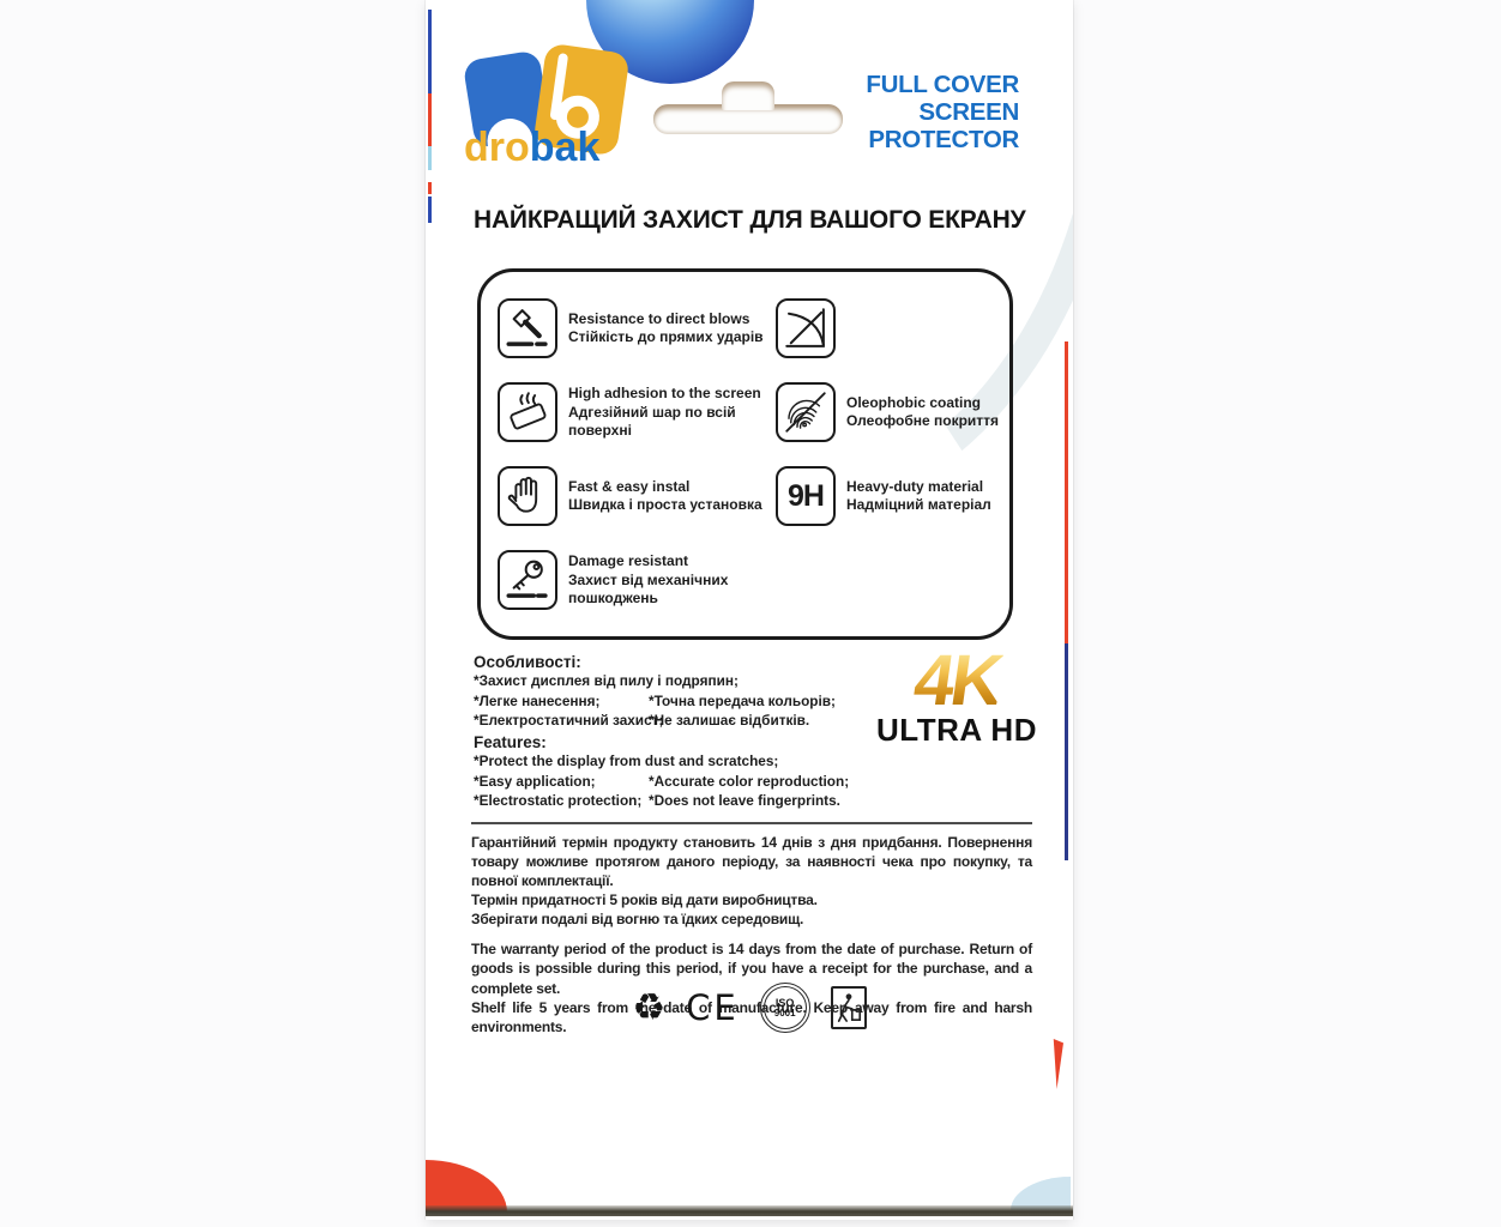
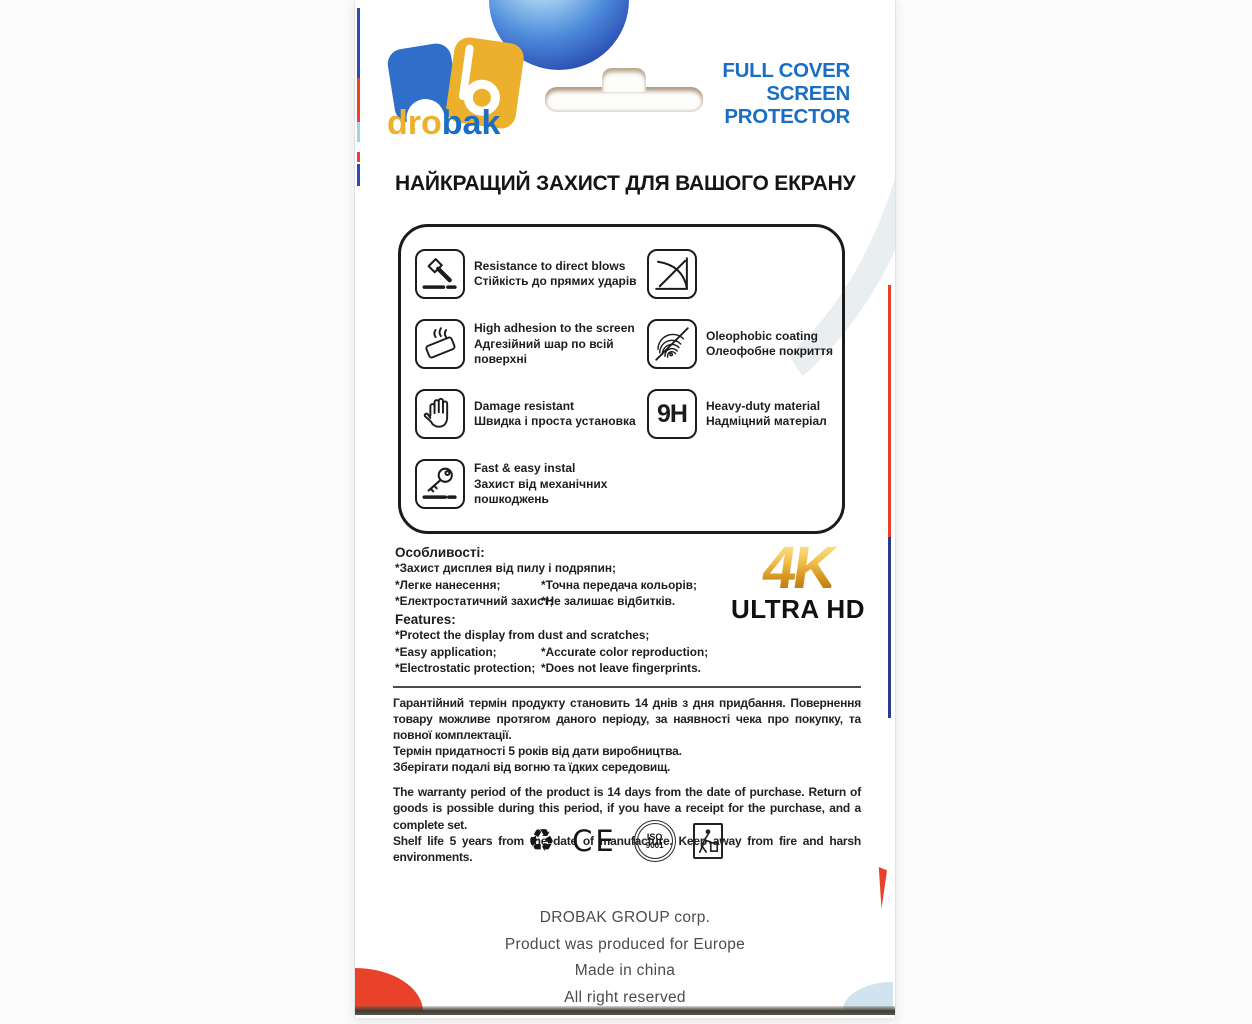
  drobak
  FULL COVER
  SCREEN
  PROTECTOR
  НАЙКРАЩИЙ ЗАХИСТ ДЛЯ ВАШОГО ЕКРАНУ
  Resistance to direct blows
  Стійкість до прямих ударів
  High adhesion to the screen
  Адгезійний шар по всій поверхні
- Fast & easy instal
+ Damage resistant
  Швидка і проста установка
- Damage resistant
+ Fast & easy instal
  Захист від механічних пошкоджень
  Oleophobic coating
  Олеофобне покриття
  9H
  Heavy-duty material
  Надміцний матеріал
  Особливості:
  *Захист дисплея від пилу і подряпин;
  *Легке нанесення;
  *Точна передача кольорів;
  *Електростатичний захис
  *Не залишає відбитків.
  ULTRA HD
  Features:
  *Protect the display from dust and scratches;
  *Easy application;
  *Accurate color reproduction;
  *Electrostatic protection;
  *Does not leave fingerprints.
  Гарантійний термін продукту становить 14 днів з дня придбання. Повернення товару можливе протягом даного періоду, за наявності чека про покупку, та повної комплектації.
  Термін придатності 5 років від дати виробництва.
  Зберігати подалі від вогню та їдких середовищ.
  The warranty period of the product is 14 days from the date of purchase. Return of goods is possible during this period, if you have a receipt for the purchase, and a complete set.
  Shelf life 5 years from the date of manufacture. Kee away from fire and harsh environments.
  ♻
  CE
  ISO
  9001
+ DROBAK GROUP corp.
+ Product was produced for Europe
+ Made in china
+ All right reserved
